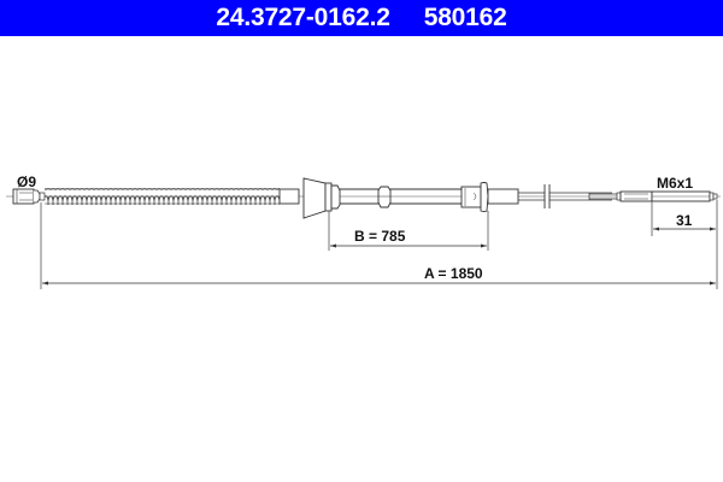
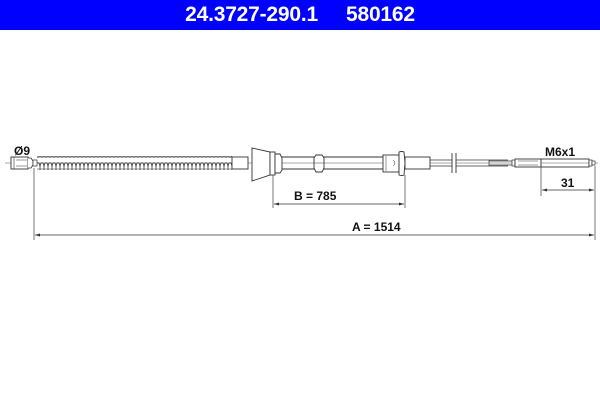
- 24.3727-0162.2 580162
+ 24.3727-290.1 580162
  Ø9
  M6x1
  31
  B = 785
- A = 1850
+ A = 1514
